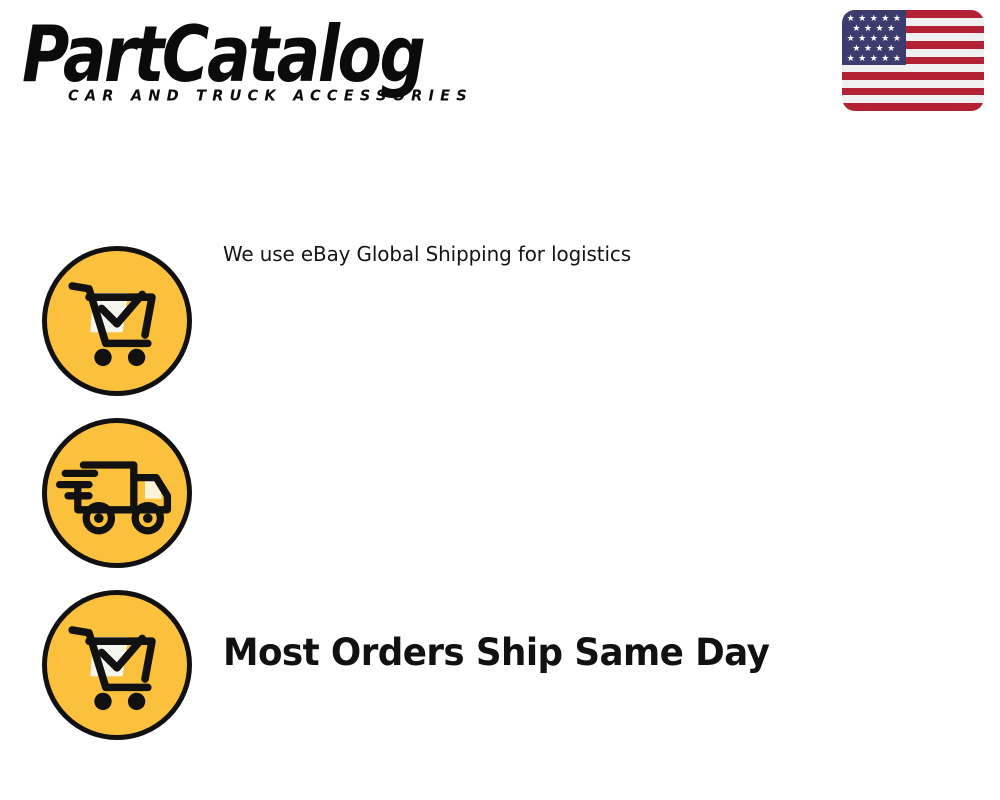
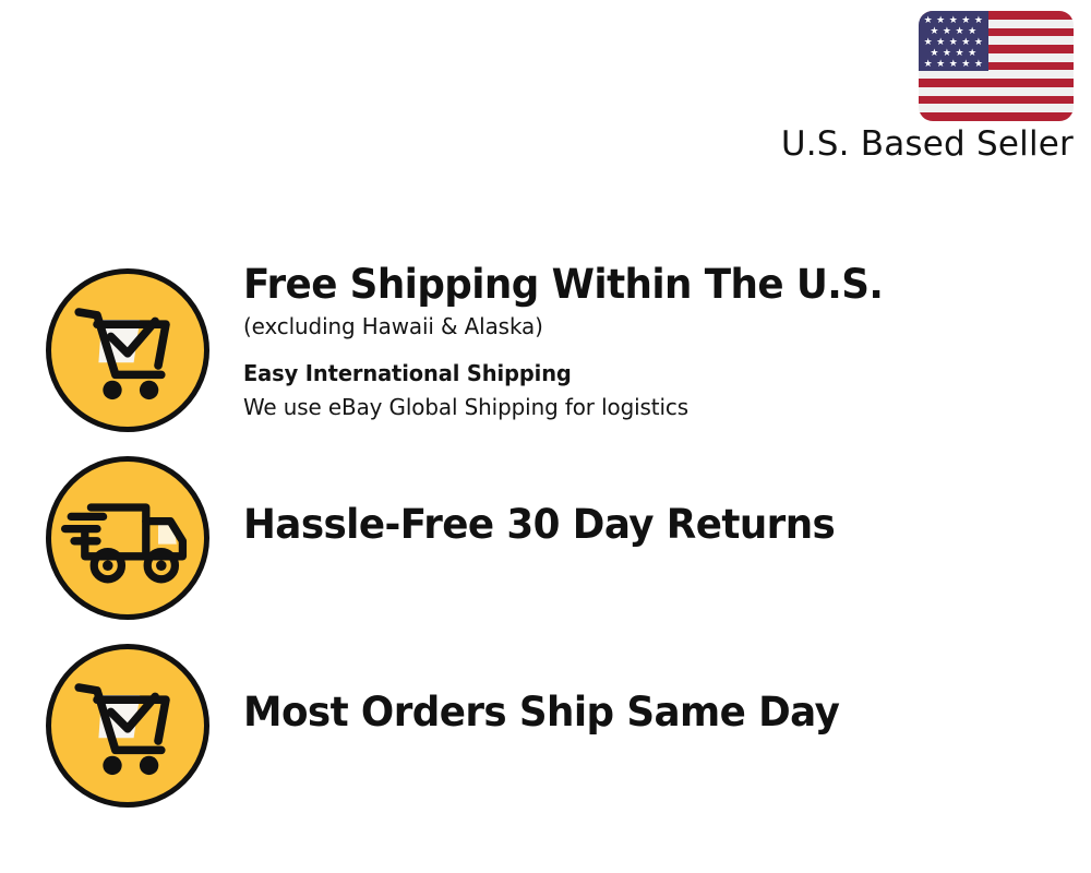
- PartCatalog
- CAR AND TRUCK ACCESSORIES
  ★ ★ ★ ★ ★
  ★ ★ ★ ★
  ★ ★ ★ ★ ★
  ★ ★ ★ ★
  ★ ★ ★ ★ ★
+ U.S. Based Seller
+ Free Shipping Within The U.S.
+ (excluding Hawaii & Alaska)
+ Easy International Shipping
  We use eBay Global Shipping for logistics
+ Hassle-Free 30 Day Returns
  Most Orders Ship Same Day
